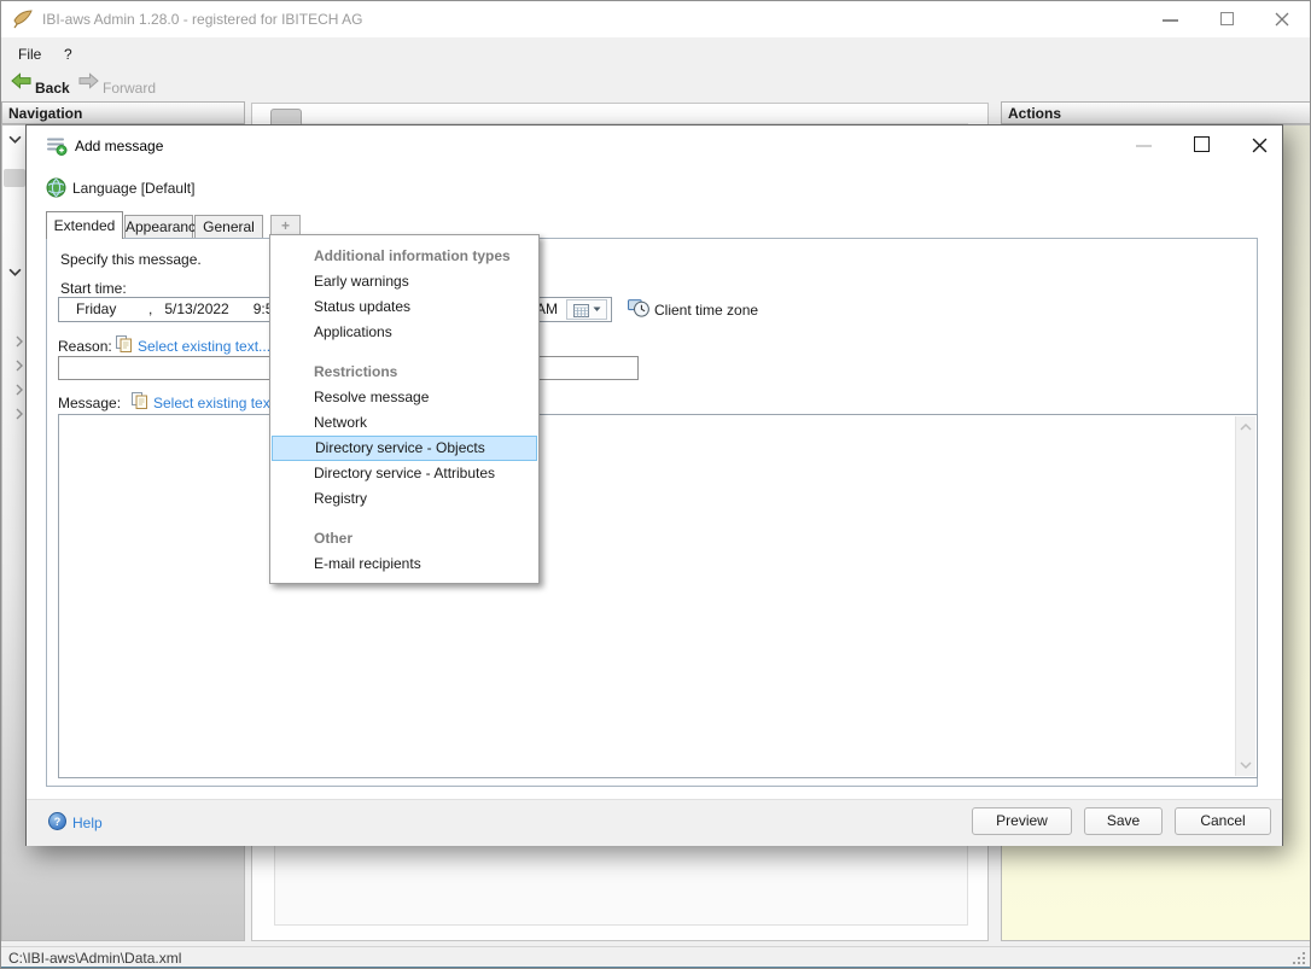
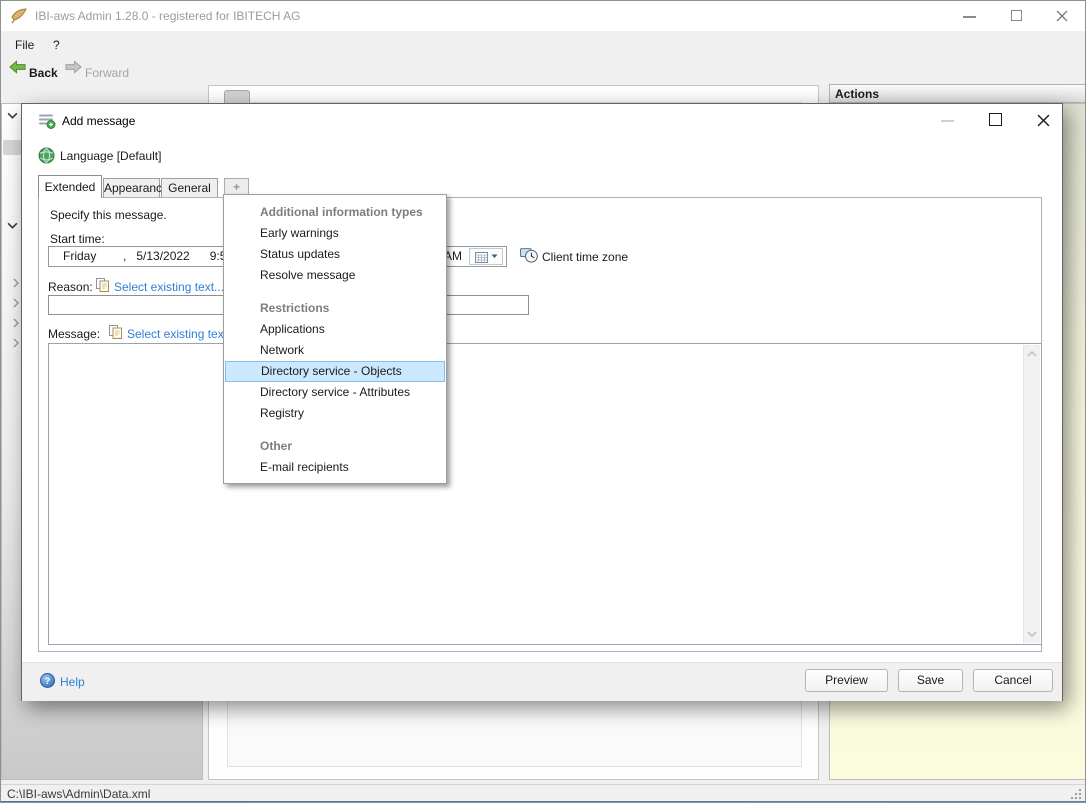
  IBI-aws Admin 1.28.0 - registered for IBITECH AG
  File
  ?
  Back
  Forward
- Navigation
  Actions
  C:\IBI-aws\Admin\Data.xml
  Add message
  Language [Default]
  Extended
  Appearanc
  General
  +
  Specify this message.
  Start time:
  Friday , 5/13/2022 9:
  AM
  Client time zone
  Reason:
  Select existing text..
  Message:
  Select existing tex
  ?
  Help
  Preview
  Save
  Cancel
  Additional information types
  Early warnings
  Status updates
- Applications
+ Resolve message
  Restrictions
- Resolve message
+ Applications
  Network
  Directory service - Objects
  Directory service - Attributes
  Registry
  Other
  E-mail recipients
